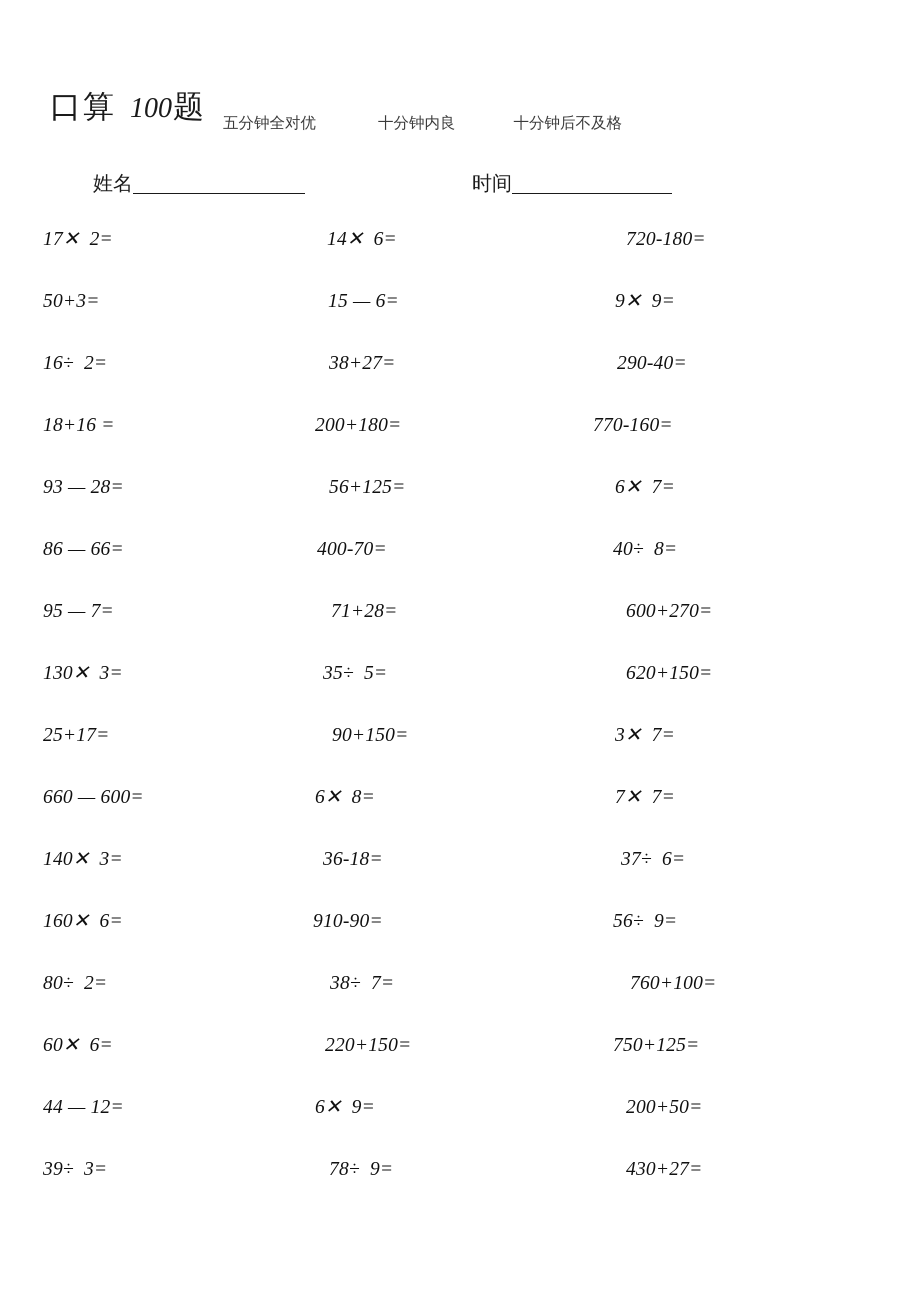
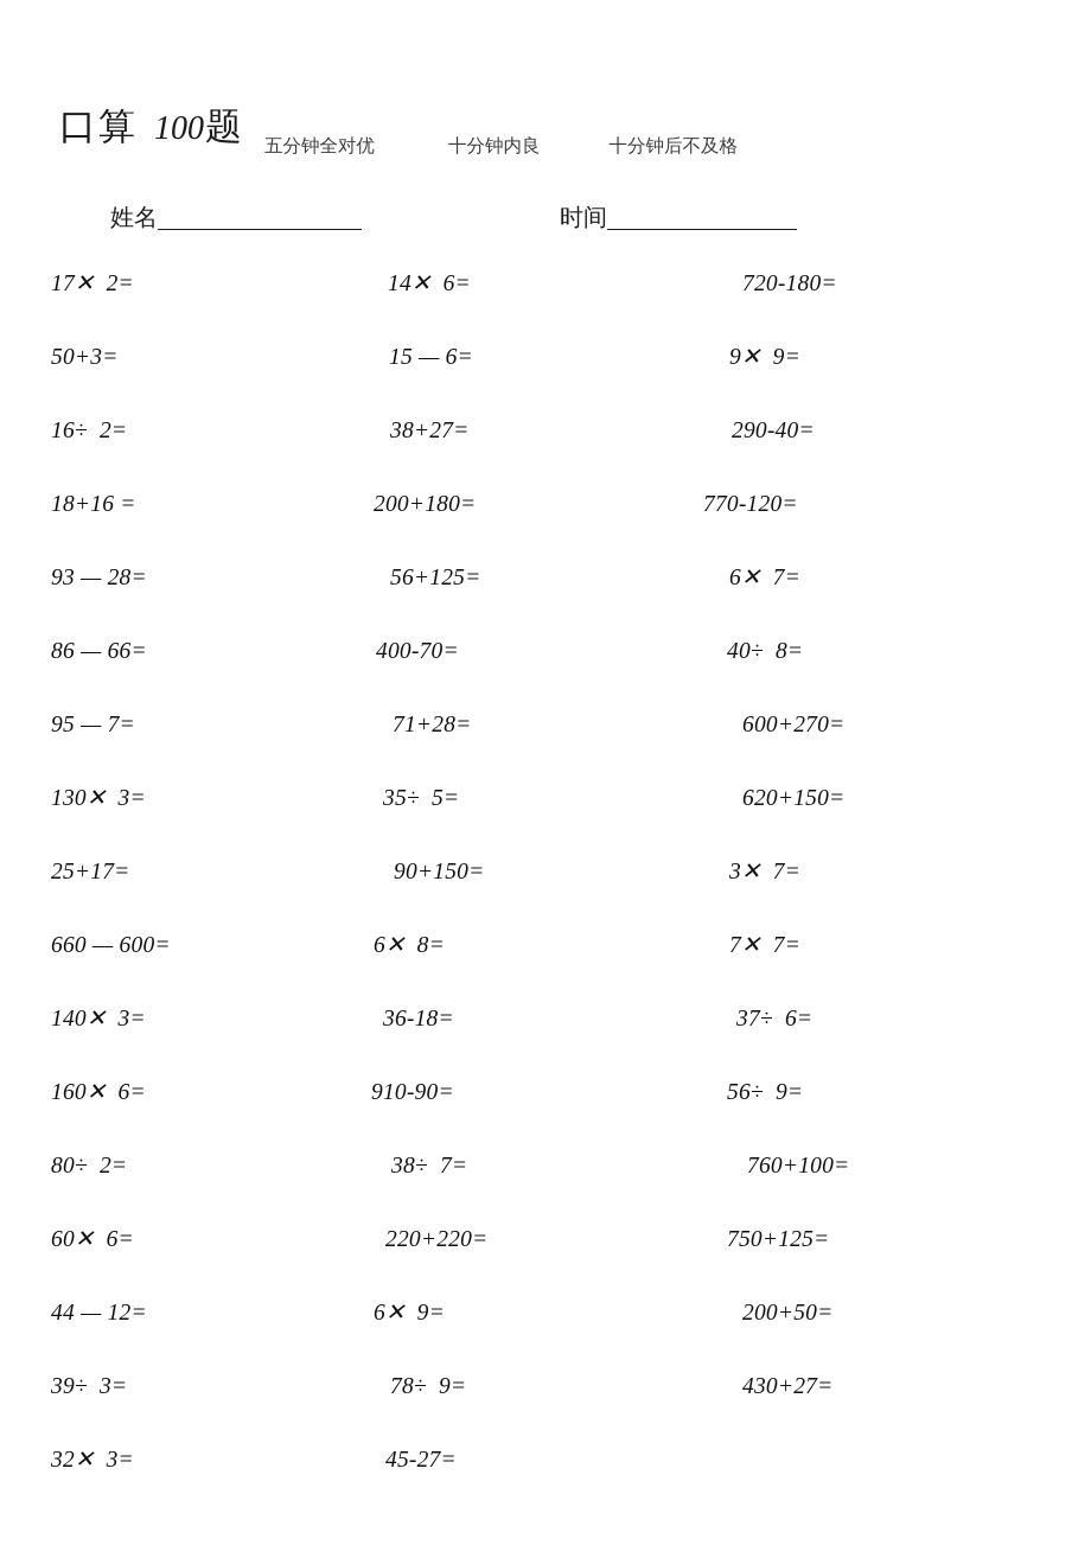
  口算
  100
  题
  五分钟全对优
  十分钟内良
  十分钟后不及格
  姓名
  时间
  17✕ 2=
  14✕ 6=
  720-180=
  50+3=
  15 — 6=
  9✕ 9=
  16÷ 2=
  38+27=
  290-40=
  18+16 =
  200+180=
- 770-160=
+ 770-120=
  93 — 28=
  56+125=
  6✕ 7=
  86 — 66=
  400-70=
  40÷ 8=
  95 — 7=
  71+28=
  600+270=
  130✕ 3=
  35÷ 5=
  620+150=
  25+17=
  90+150=
  3✕ 7=
  660 — 600=
  6✕ 8=
  7✕ 7=
  140✕ 3=
  36-18=
  37÷ 6=
  160✕ 6=
  910-90=
  56÷ 9=
  80÷ 2=
  38÷ 7=
  760+100=
  60✕ 6=
- 220+150=
+ 220+220=
  750+125=
  44 — 12=
  6✕ 9=
  200+50=
  39÷ 3=
  78÷ 9=
  430+27=
+ 32✕ 3=
+ 45-27=
